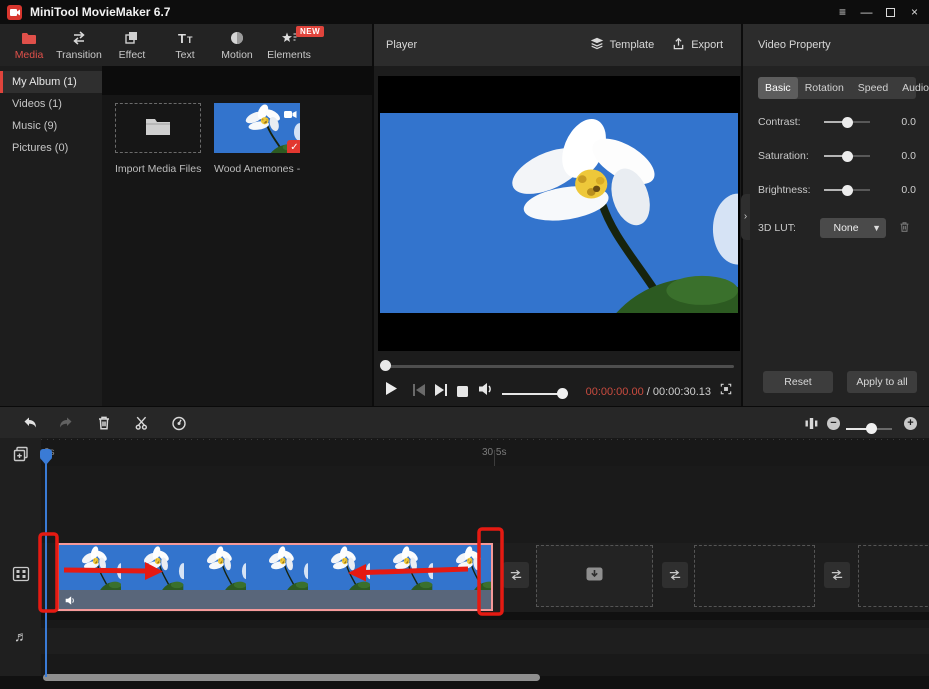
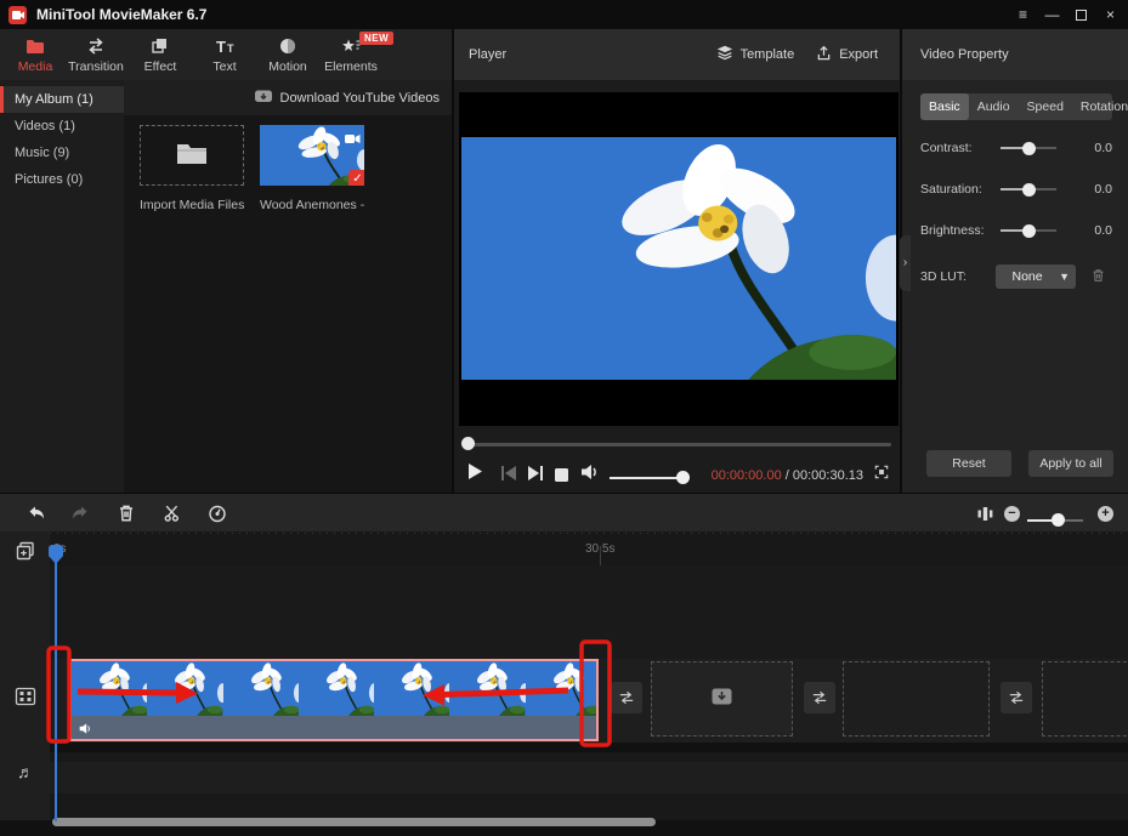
  MiniTool MovieMaker 6.7
  ≡
  —
  ×
  Media
  Transition
  Effect
  T
  T
  Text
  Motion
  Elements
  NEW
  My Album (1)
  Videos (1)
  Music (9)
  Pictures (0)
+ Download YouTube Videos
  Import Media Files
  ✓
  Wood Anemones -
  Player
  Template
  Export
  00:00:00.00 / 00:00:30.13
  Video Property
  Basic
- Rotation
+ Audio
  Speed
- Audio
+ Rotation
  Contrast:
  0.0
  Saturation:
  0.0
  Brightness:
  0.0
  3D LUT:
  None
  ▼
  Reset
  Apply to all
  ›
  −
  +
  ♬
  305s
